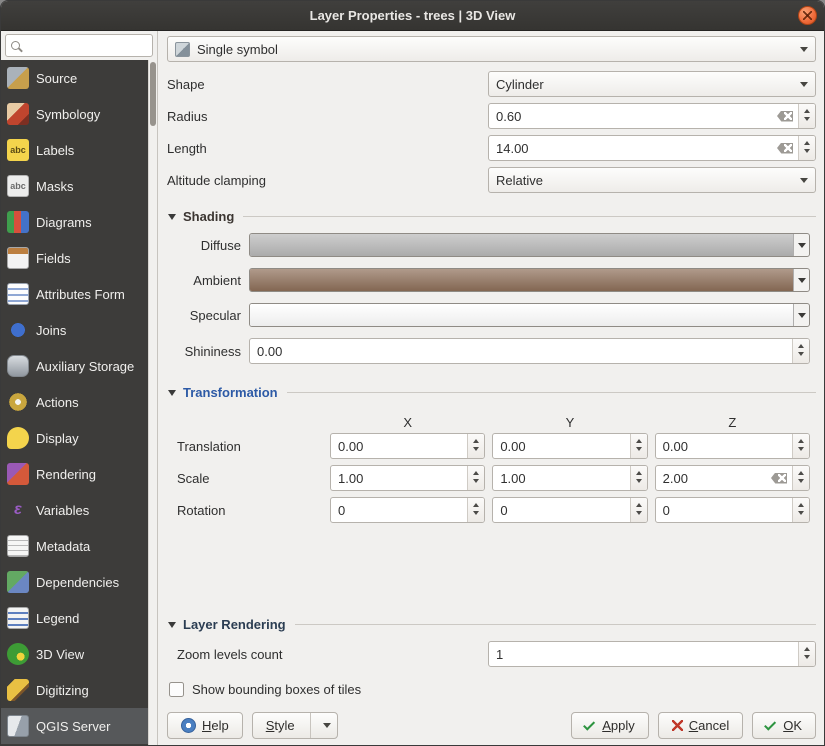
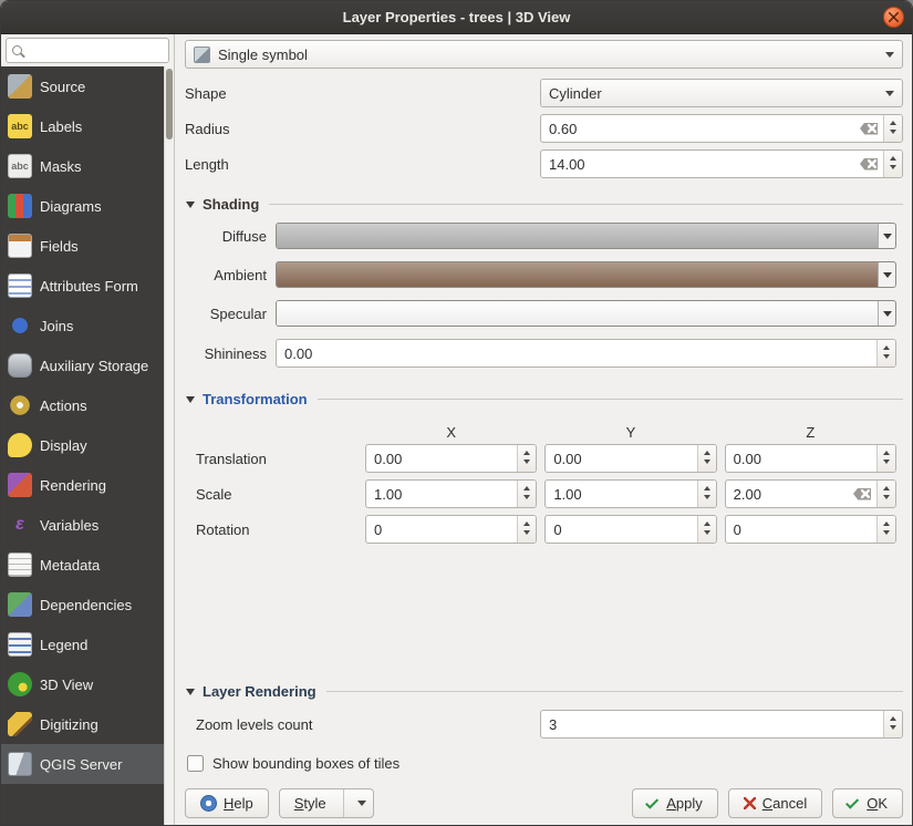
  Layer Properties - trees | 3D View
  Source
- Symbology
  abc
  Labels
  abc
  Masks
  Diagrams
  Fields
  Attributes Form
  Joins
  Auxiliary Storage
  Actions
  Display
  Rendering
  ε
  Variables
  Metadata
  Dependencies
  Legend
  3D View
  Digitizing
  QGIS Server
  Single symbol
  Shape
  Cylinder
  Radius
  0.60
  Length
  14.00
- Altitude clamping
- Relative
  Shading
  Diffuse
  Ambient
  Specular
  Shininess
  0.00
  Transformation
  X
  Y
  Z
  Translation
  0.00
  0.00
  0.00
  Scale
  1.00
  1.00
  2.00
  Rotation
  0
  0
  0
  Layer Rendering
  Zoom levels count
- 1
+ 3
  Show bounding boxes of tiles
  Help
  Style
  Apply
  Cancel
  OK
